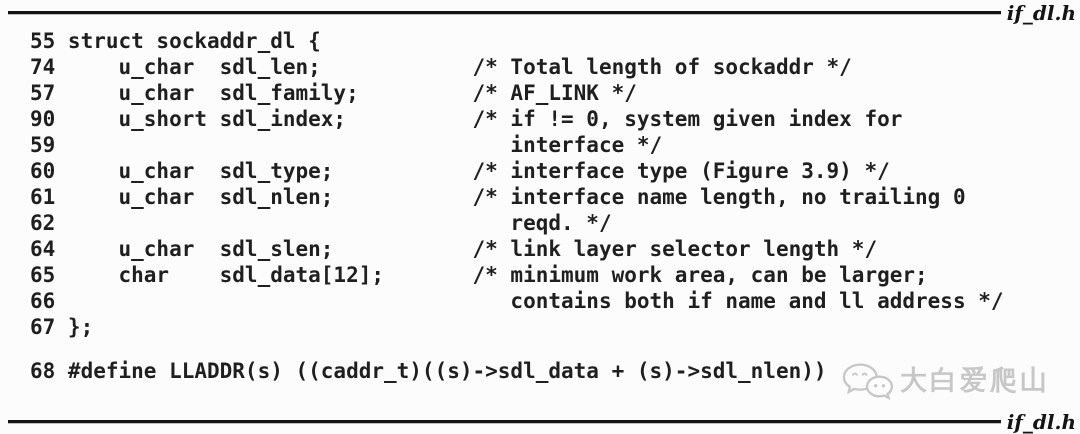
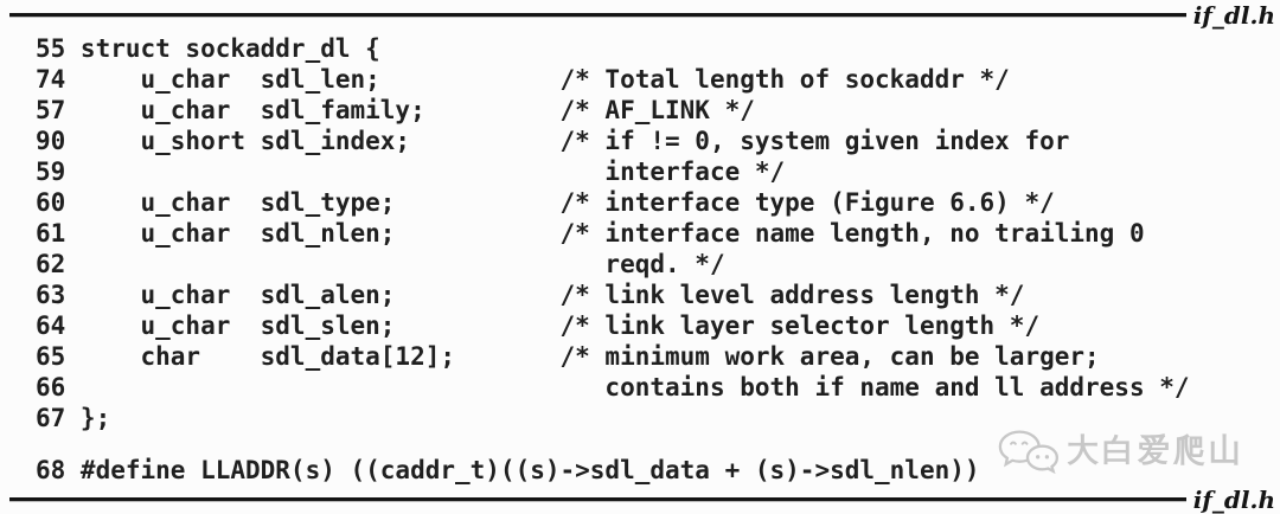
  if_dl.h
  55 struct sockaddr_dl {
  74 u_char sdl_len; /* Total length of sockaddr */
  57 u_char sdl_family; /* AF_LINK */
  90 u_short sdl_index; /* if != 0, system given index for
  59 interface */
- 60 u_char sdl_type; /* interface type (Figure 3.9) */
+ 60 u_char sdl_type; /* interface type (Figure 6.6) */
  61 u_char sdl_nlen; /* interface name length, no trailing 0
  62 reqd. */
+ 63 u_char sdl_alen; /* link level address length */
  64 u_char sdl_slen; /* link layer selector length */
  65 char sdl_data[12]; /* minimum work area, can be larger;
  66 contains both if name and ll address */
  67 };
  68 #define LLADDR(s) ((caddr_t)((s)->sdl_data + (s)->sdl_nlen))
  大白爱爬山
  if_dl.h
